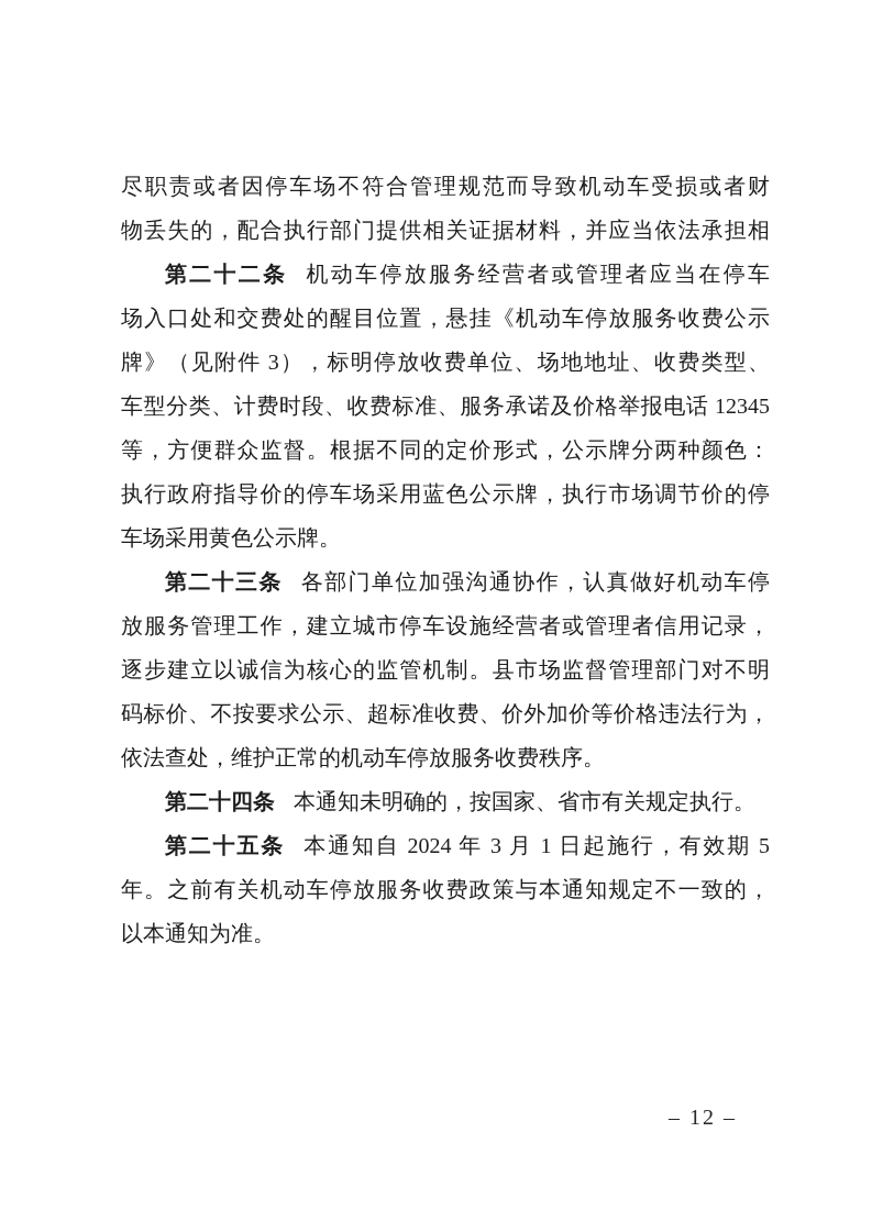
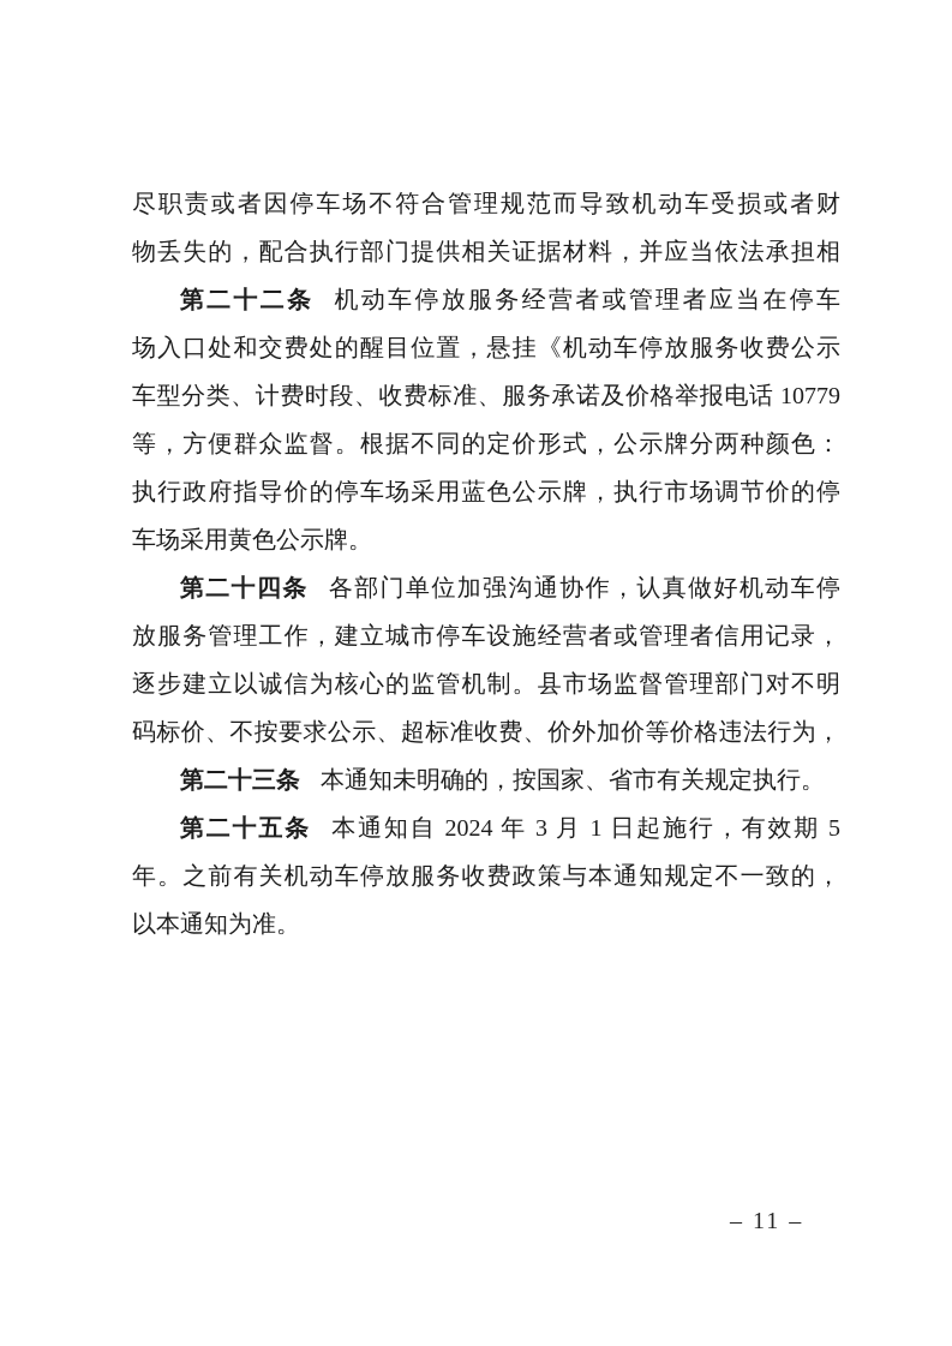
  尽职责或者因停车场不符合管理规范而导致机动车受损或者财
  物丢失的，配合执行部门提供相关证据材料，并应当依法承担相
  第二十二条 机动车停放服务经营者或管理者应当在停车
  场入口处和交费处的醒目位置，悬挂《机动车停放服务收费公示
- 牌》（见附件 3），标明停放收费单位、场地地址、收费类型、
- 车型分类、计费时段、收费标准、服务承诺及价格举报电话 12345
+ 车型分类、计费时段、收费标准、服务承诺及价格举报电话 10779
  等，方便群众监督。根据不同的定价形式，公示牌分两种颜色：
  执行政府指导价的停车场采用蓝色公示牌，执行市场调节价的停
  车场采用黄色公示牌。
- 第二十三条 各部门单位加强沟通协作，认真做好机动车停
+ 第二十四条 各部门单位加强沟通协作，认真做好机动车停
  放服务管理工作，建立城市停车设施经营者或管理者信用记录，
  逐步建立以诚信为核心的监管机制。县市场监督管理部门对不明
  码标价、不按要求公示、超标准收费、价外加价等价格违法行为，
- 依法查处，维护正常的机动车停放服务收费秩序。
- 第二十四条 本通知未明确的，按国家、省市有关规定执行。
+ 第二十三条 本通知未明确的，按国家、省市有关规定执行。
  第二十五条 本通知自 2024 年 3 月 1 日起施行，有效期 5
  年。之前有关机动车停放服务收费政策与本通知规定不一致的，
  以本通知为准。
- – 12 –
+ – 11 –
